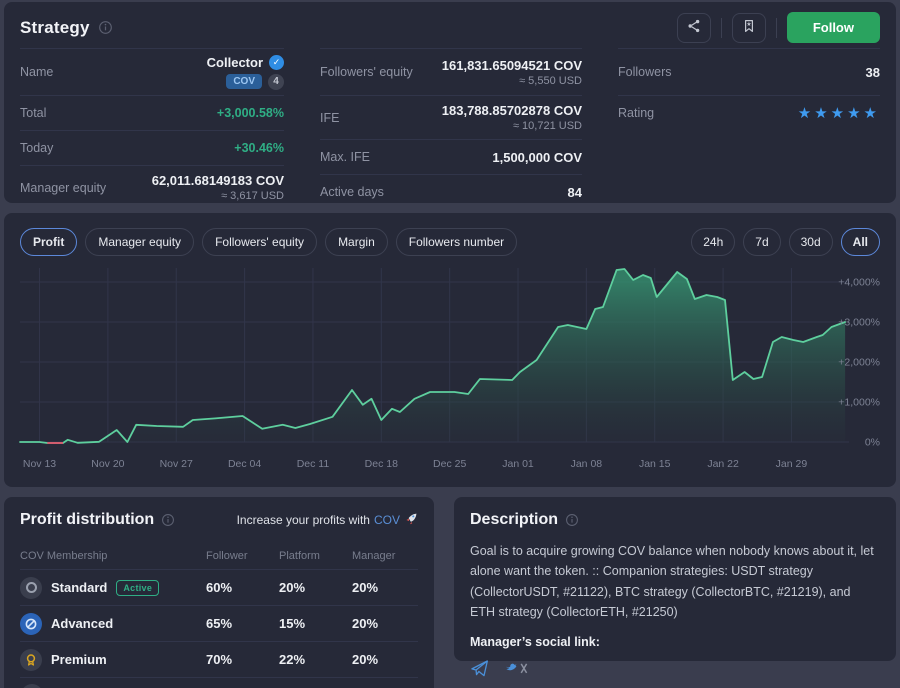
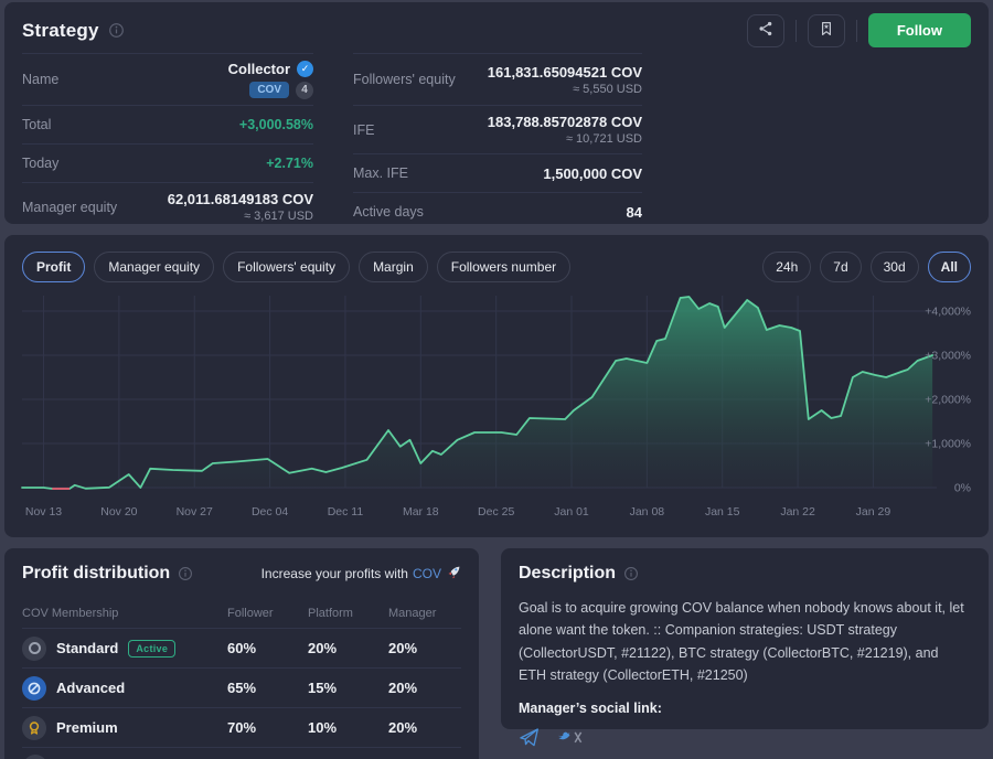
  Strategy
  Follow
  Name
  Collector
  ✓
  COV
  4
  Total
  +3,000.58%
  Today
- +30.46%
+ +2.71%
  Manager equity
  62,011.68149183 COV
  ≈ 3,617 USD
  Followers' equity
  161,831.65094521 COV
  ≈ 5,550 USD
  IFE
  183,788.85702878 COV
  ≈ 10,721 USD
  Max. IFE
  1,500,000 COV
  Active days
  84
- Followers
- 38
- Rating
- ★★★★★
  Profit
  Manager equity
  Followers' equity
  Margin
  Followers number
  24h
  7d
  30d
  All
  0%
  +1,000%
  +2,000%
  +3,000%
  +4,000%
  Nov 13
  Nov 20
  Nov 27
  Dec 04
  Dec 11
- Dec 18
+ Mar 18
  Dec 25
  Jan 01
  Jan 08
  Jan 15
  Jan 22
  Jan 29
  Profit distribution
  Increase your profits with
  COV
  COV Membership
  Follower
  Platform
  Manager
  Standard
  Active
  60%
  20%
  20%
  Advanced
  65%
  15%
  20%
  Premium
  70%
- 22%
+ 10%
  20%
  Description
  Goal is to acquire growing COV balance when nobody knows about it, let alone want the token. :: Companion strategies: USDT strategy (CollectorUSDT, #21122), BTC strategy (CollectorBTC, #21219), and ETH strategy (CollectorETH, #21250)
  Manager’s social link:
